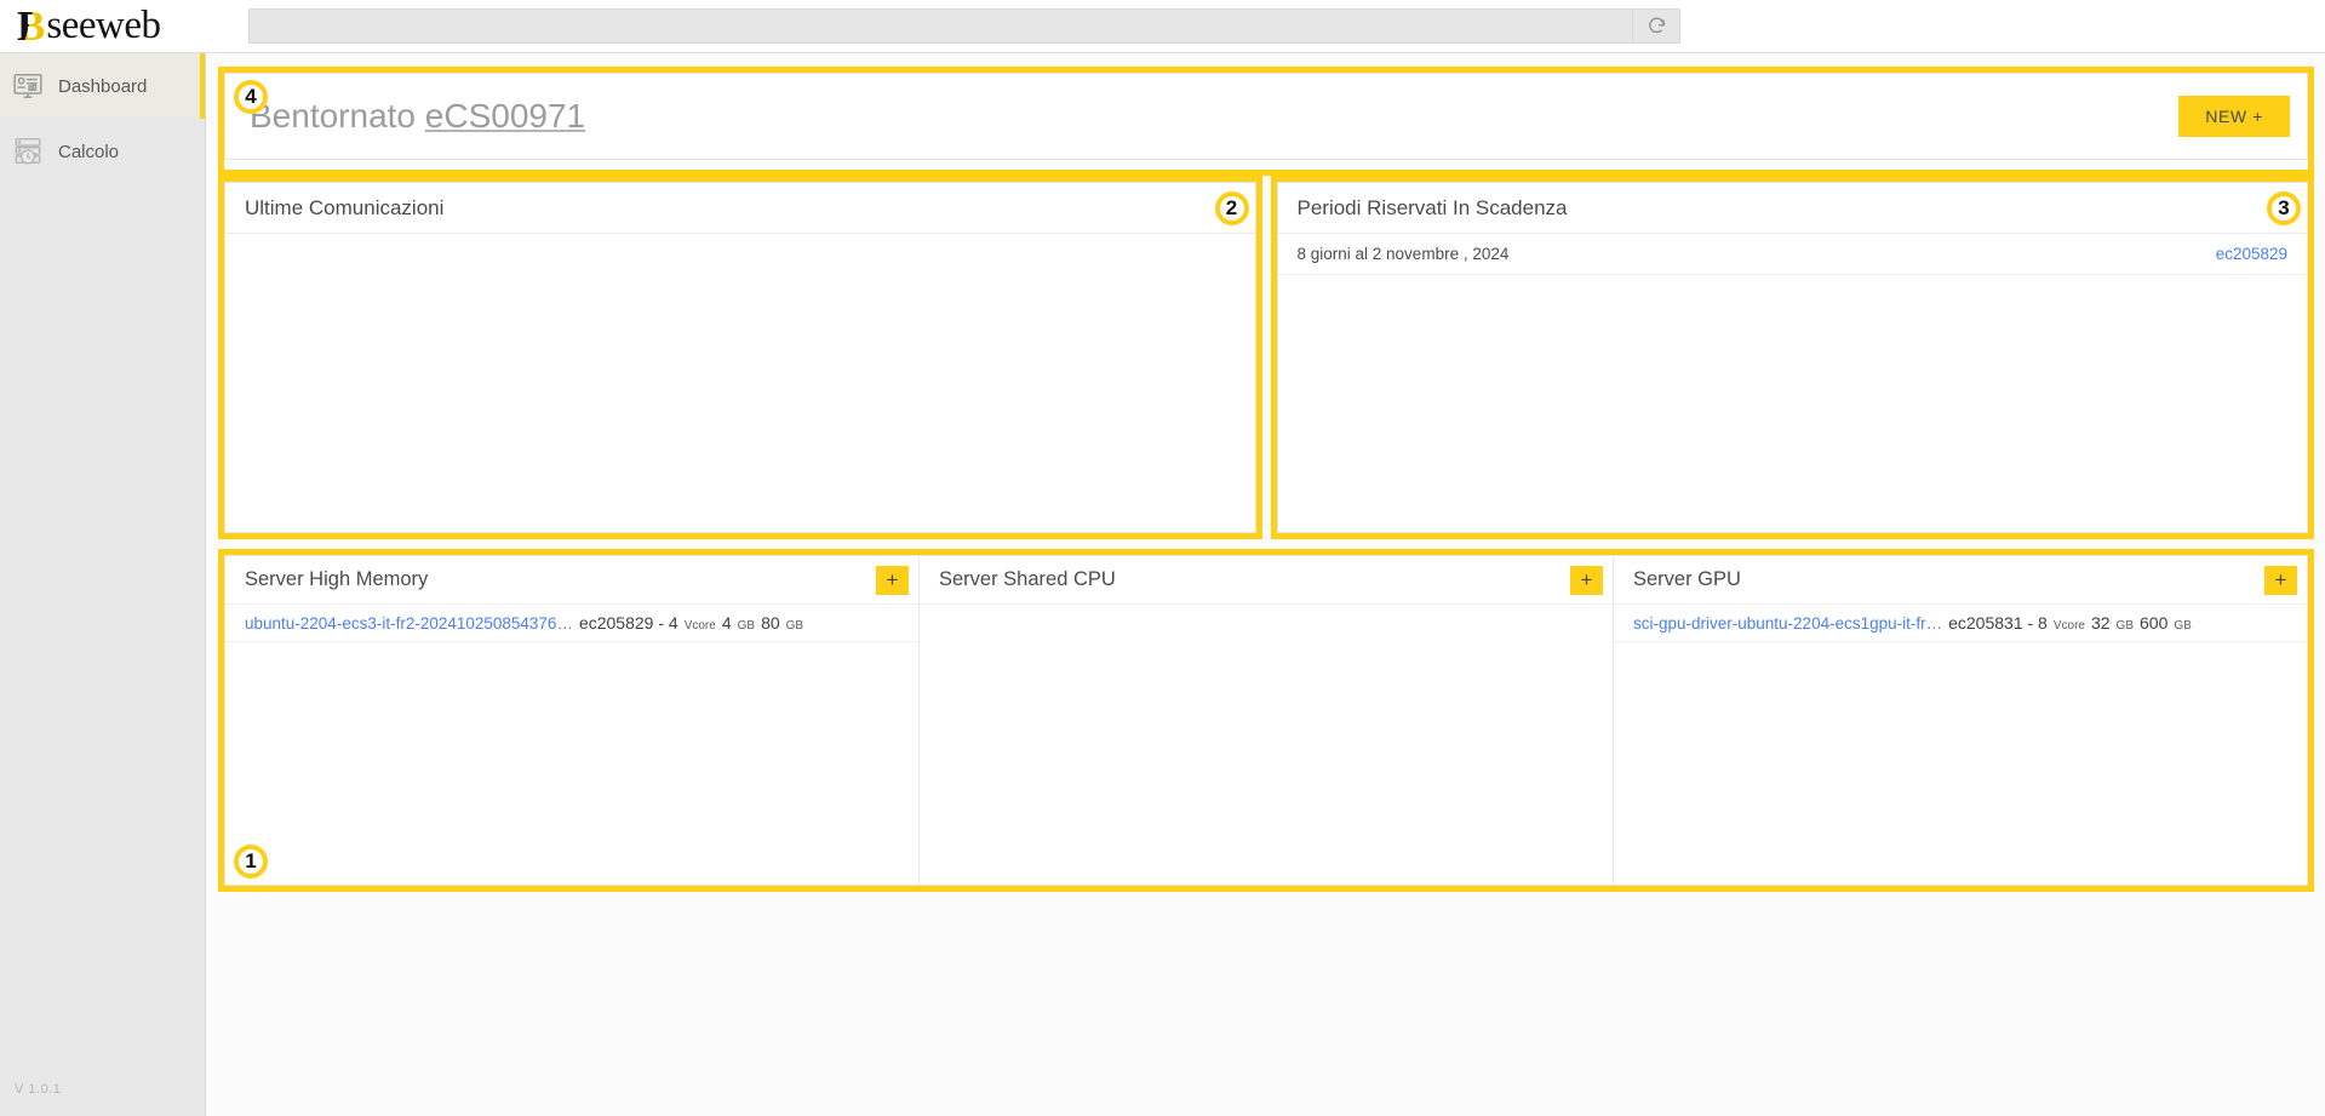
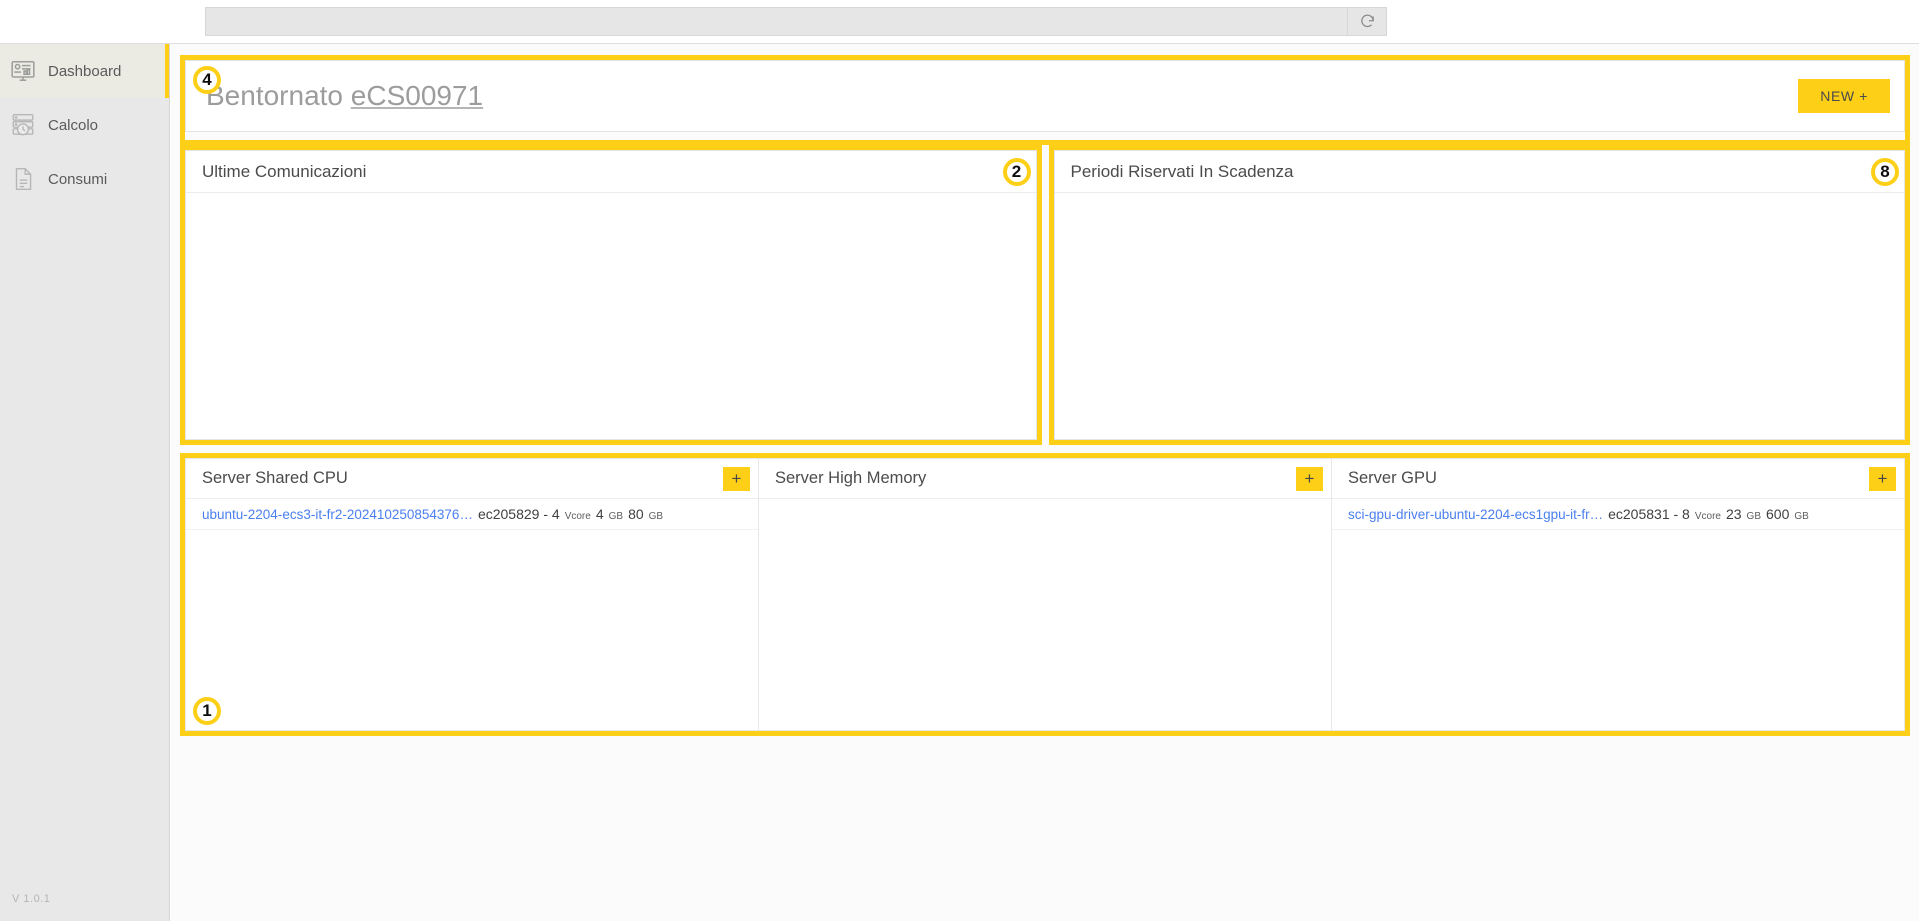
- B
- seeweb
  Dashboard
  Calcolo
+ Consumi
  V 1.0.1
  4
  Bentornato eCS00971
  NEW +
  2
  Ultime Comunicazioni
- 3
+ 8
  Periodi Riservati In Scadenza
- 8 giorni al 2 novembre , 2024
- ec205829
  1
- Server High Memory
+ Server Shared CPU
  +
  ubuntu-2204-ecs3-it-fr2-202410250854376…
  ec205829 - 4
  Vcore
  4
  GB
  80
  GB
- Server Shared CPU
+ Server High Memory
  +
  Server GPU
  +
  sci-gpu-driver-ubuntu-2204-ecs1gpu-it-fr…
  ec205831 - 8
  Vcore
- 32
+ 23
  GB
  600
  GB
